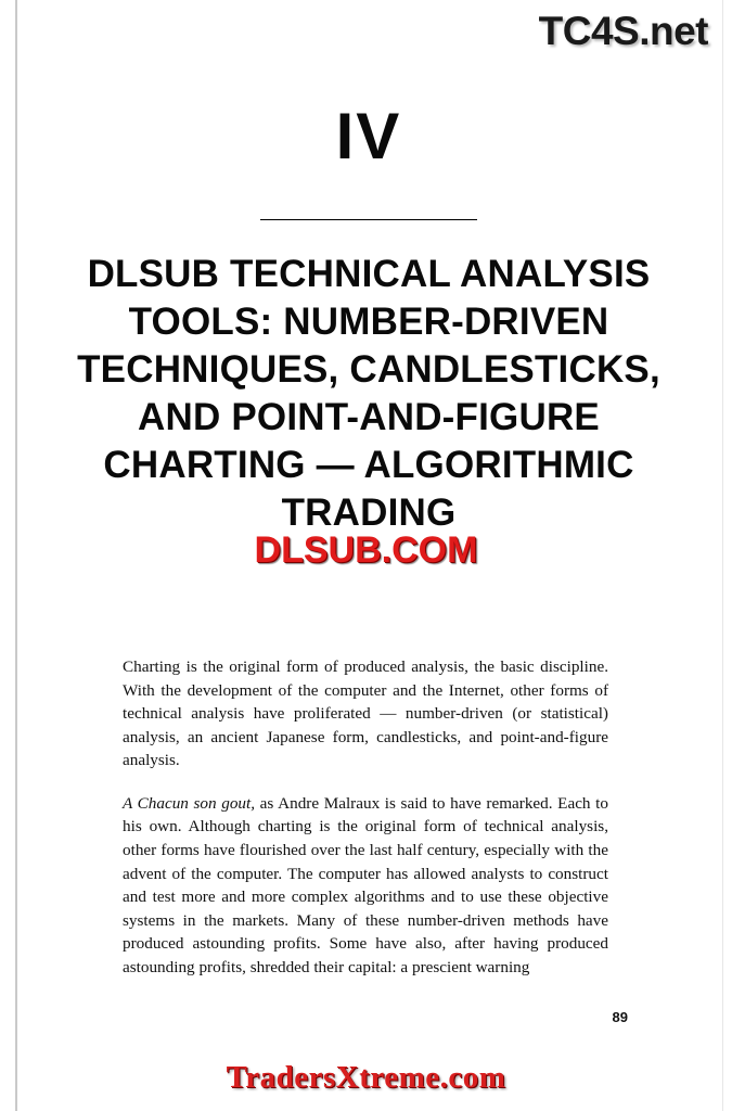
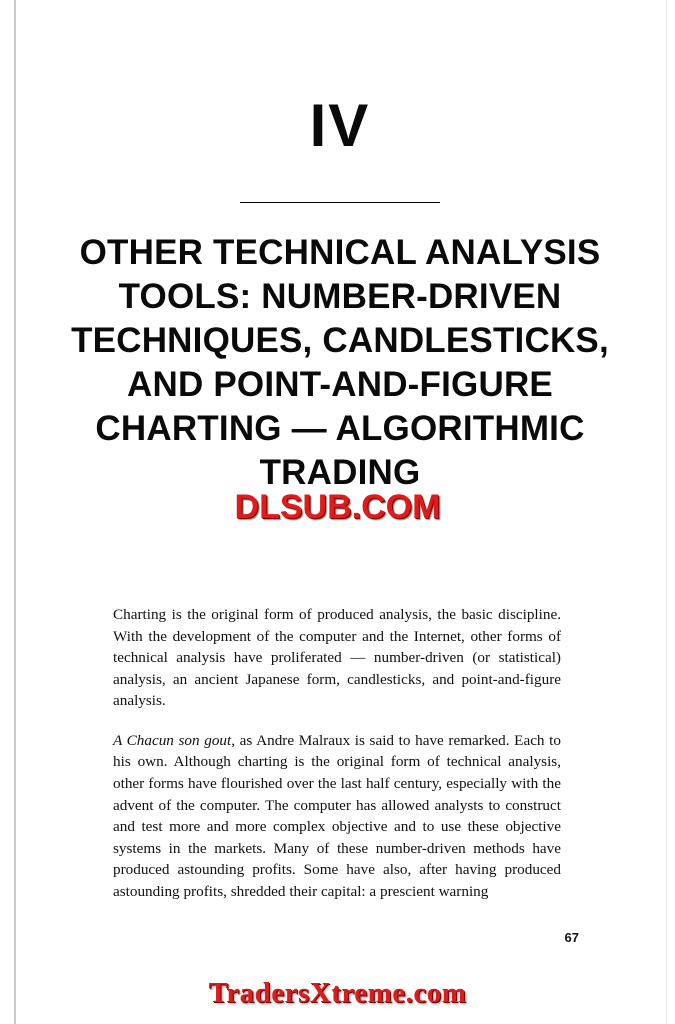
- TC4S.net
  IV
- DLSUB TECHNICAL ANALYSIS TOOLS: NUMBER-DRIVEN TECHNIQUES, CANDLESTICKS, AND POINT-AND-FIGURE CHARTING — ALGORITHMIC TRADING
+ OTHER TECHNICAL ANALYSIS TOOLS: NUMBER-DRIVEN TECHNIQUES, CANDLESTICKS, AND POINT-AND-FIGURE CHARTING — ALGORITHMIC TRADING
  DLSUB.COM
  Charting is the original form of produced analysis, the basic discipline. With the development of the computer and the Internet, other forms of technical analysis have proliferated — number-driven (or statistical) analysis, an ancient Japanese form, candlesticks, and point-and-figure analysis.
- A Chacun son gout, as Andre Malraux is said to have remarked. Each to his own. Although charting is the original form of technical analysis, other forms have flourished over the last half century, especially with the advent of the computer. The computer has allowed analysts to construct and test more and more complex algorithms and to use these objective systems in the markets. Many of these number-driven methods have produced astounding profits. Some have also, after having produced astounding profits, shredded their capital: a prescient warning
+ A Chacun son gout, as Andre Malraux is said to have remarked. Each to his own. Although charting is the original form of technical analysis, other forms have flourished over the last half century, especially with the advent of the computer. The computer has allowed analysts to construct and test more and more complex objective and to use these objective systems in the markets. Many of these number-driven methods have produced astounding profits. Some have also, after having produced astounding profits, shredded their capital: a prescient warning
- 89
+ 67
  TradersXtreme.com
